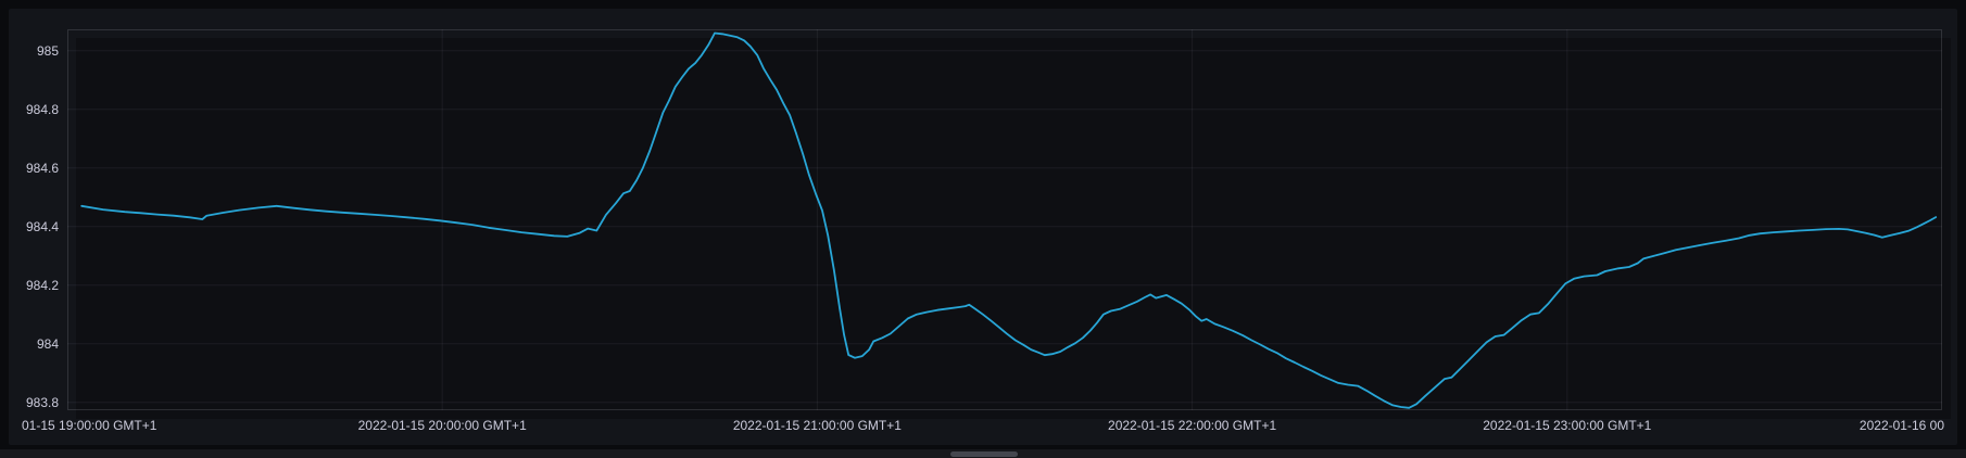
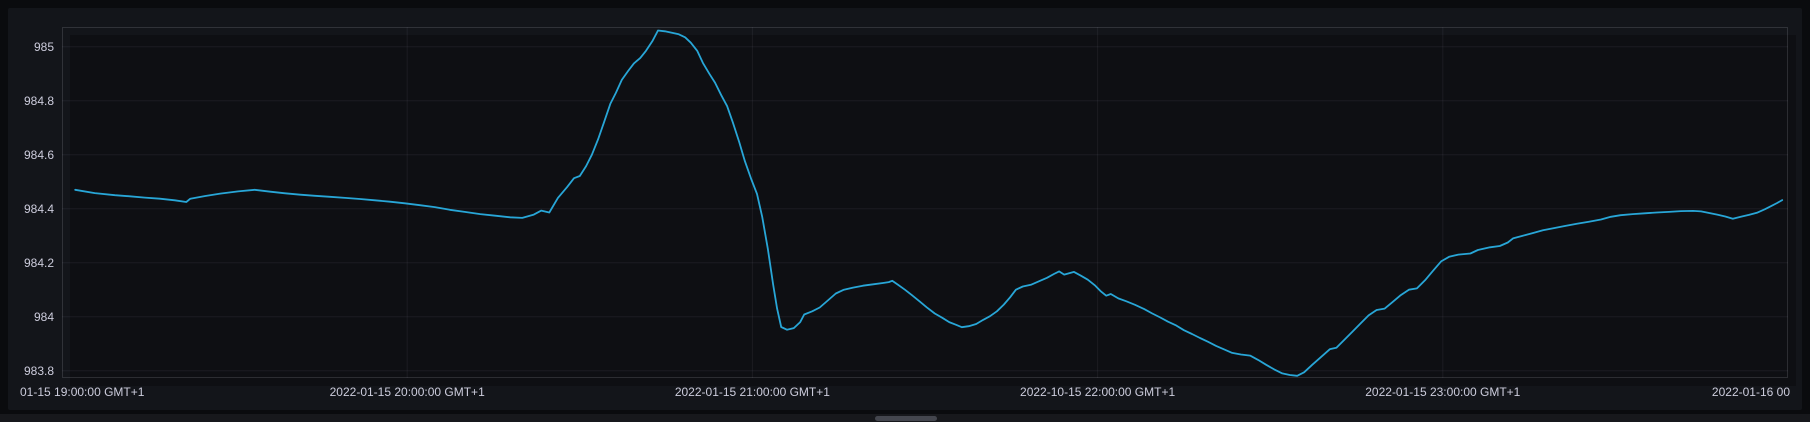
  985
  984.8
  984.6
  984.4
  984.2
  984
  983.8
  2022-01-15 20:00:00 GMT+1
  2022-01-15 21:00:00 GMT+1
- 2022-01-15 22:00:00 GMT+1
+ 2022-10-15 22:00:00 GMT+1
  2022-01-15 23:00:00 GMT+1
  01-15 19:00:00 GMT+1
  2022-01-16 00
